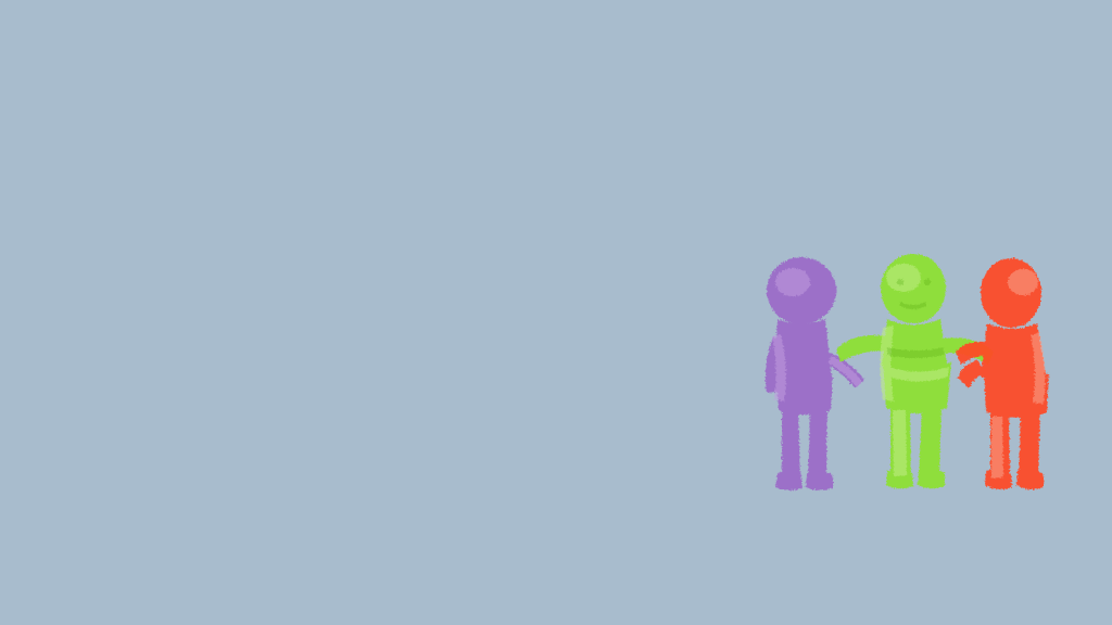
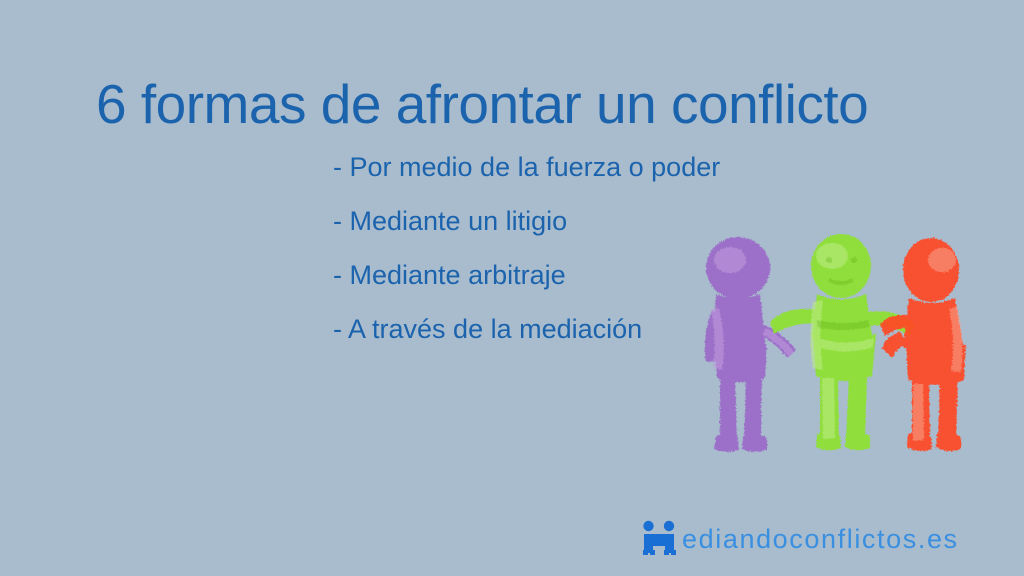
+ 6 formas de afrontar un conflicto
+ - Por medio de la fuerza o poder
+ - Mediante un litigio
+ - Mediante arbitraje
+ - A través de la mediación
+ ediandoconflictos.es
